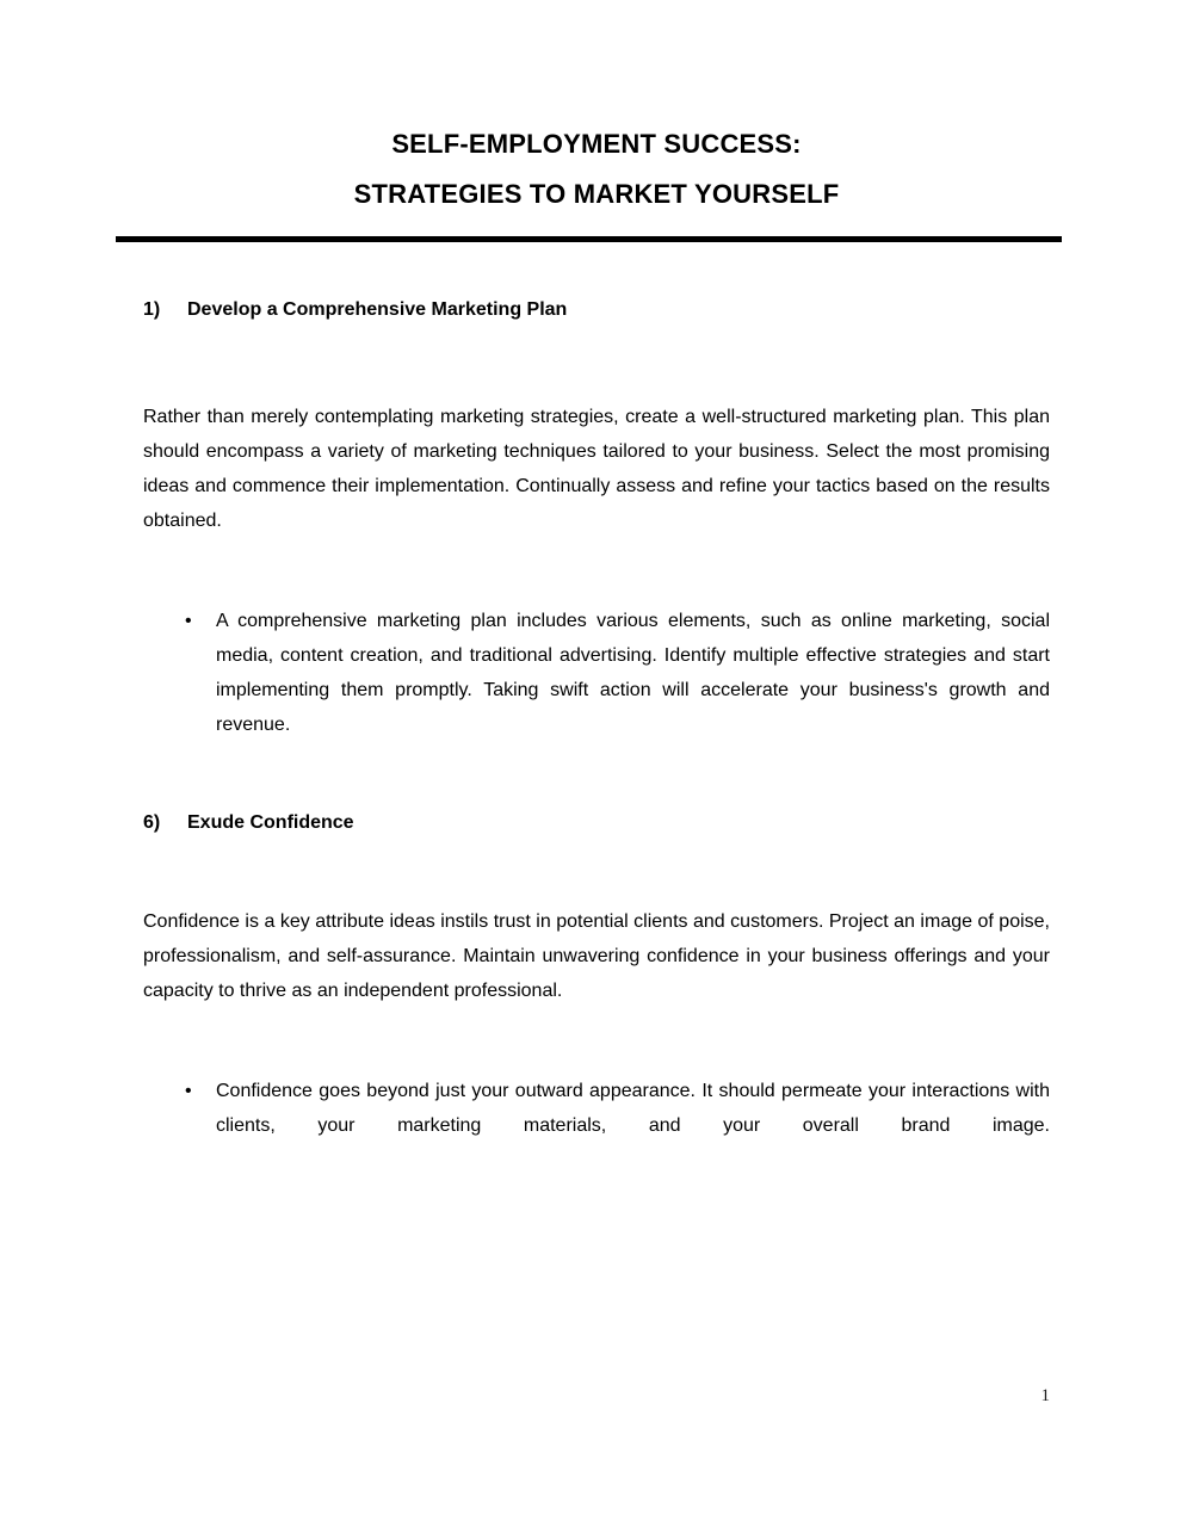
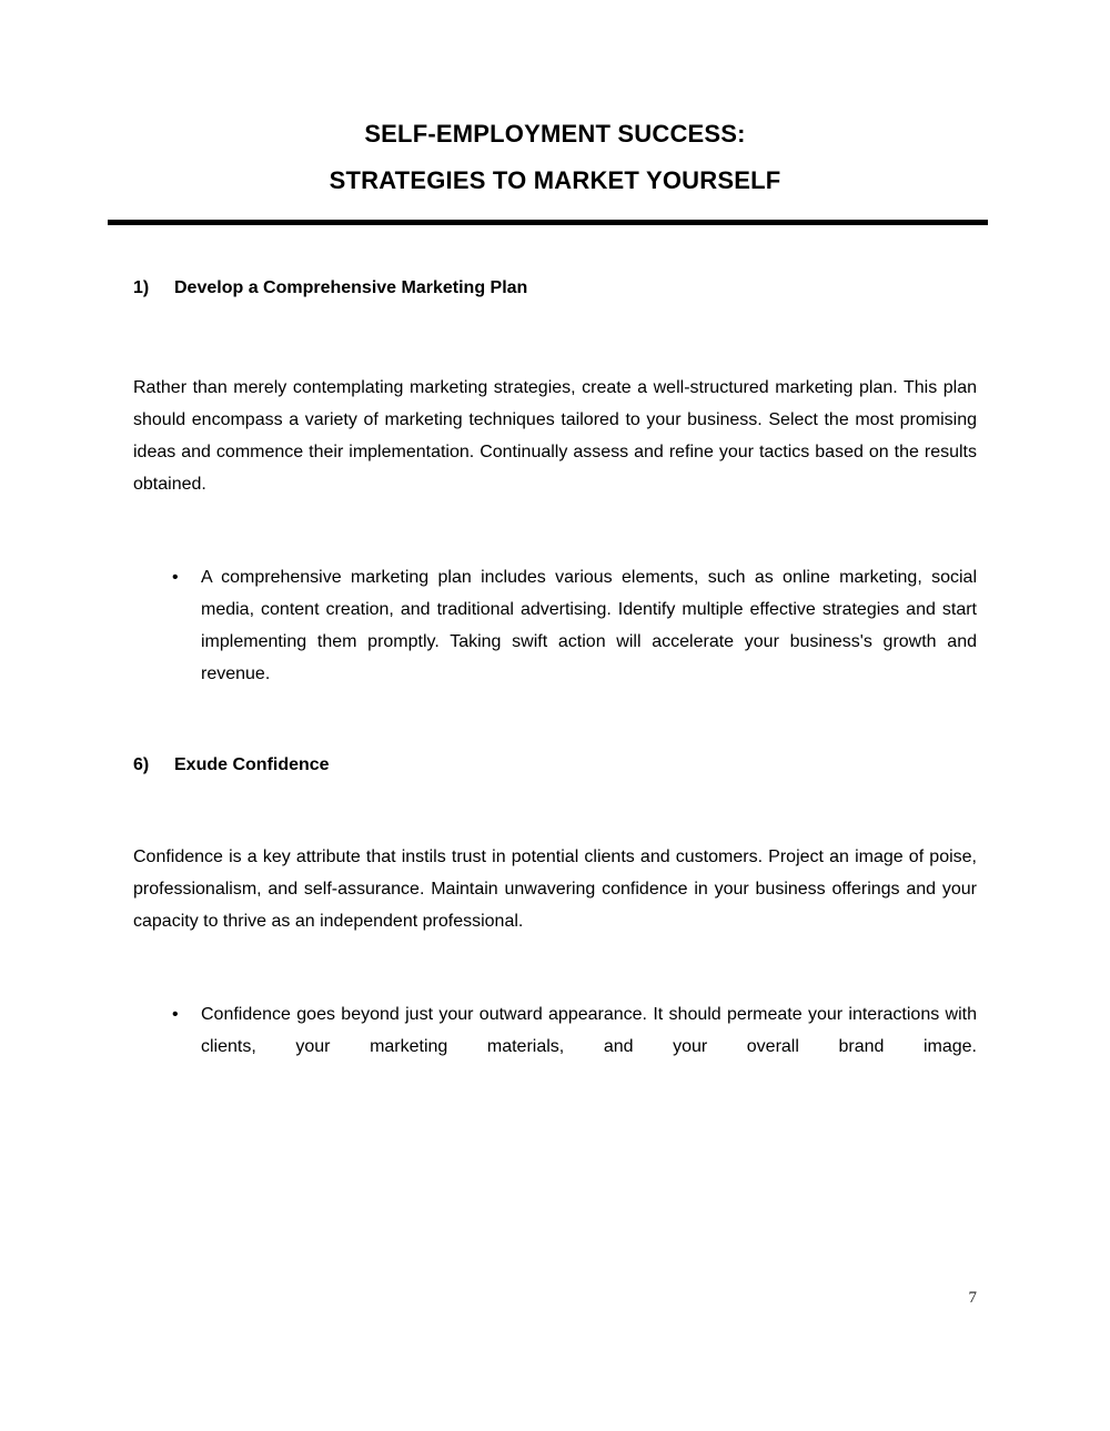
  SELF-EMPLOYMENT SUCCESS:
  STRATEGIES TO MARKET YOURSELF
  1) Develop a Comprehensive Marketing Plan
  Rather than merely contemplating marketing strategies, create a well-structured marketing plan. This plan should encompass a variety of marketing techniques tailored to your business. Select the most promising ideas and commence their implementation. Continually assess and refine your tactics based on the results obtained.
  •
  A comprehensive marketing plan includes various elements, such as online marketing, social media, content creation, and traditional advertising. Identify multiple effective strategies and start implementing them promptly. Taking swift action will accelerate your business's growth and revenue.
  6) Exude Confidence
- Confidence is a key attribute ideas instils trust in potential clients and customers. Project an image of poise, professionalism, and self-assurance. Maintain unwavering confidence in your business offerings and your capacity to thrive as an independent professional.
+ Confidence is a key attribute that instils trust in potential clients and customers. Project an image of poise, professionalism, and self-assurance. Maintain unwavering confidence in your business offerings and your capacity to thrive as an independent professional.
  •
  Confidence goes beyond just your outward appearance. It should permeate your interactions with clients, your marketing materials, and your overall brand image.
- 1
+ 7
